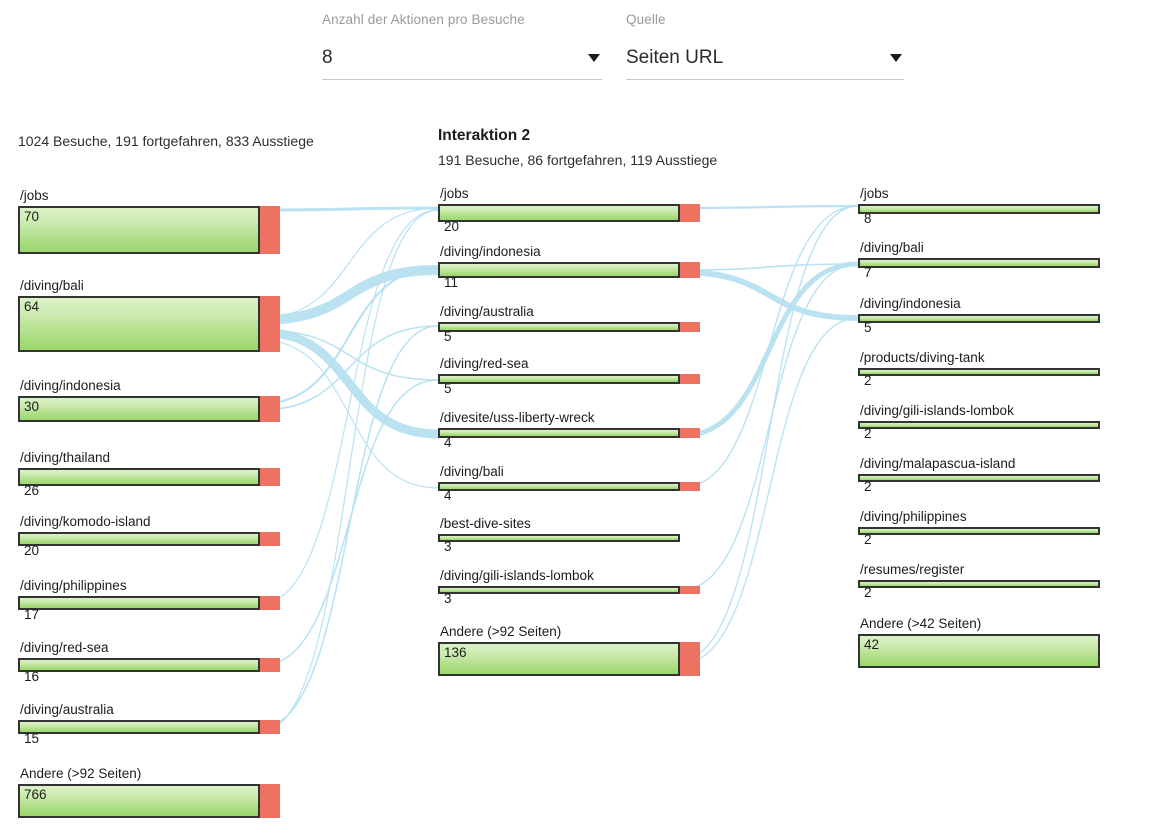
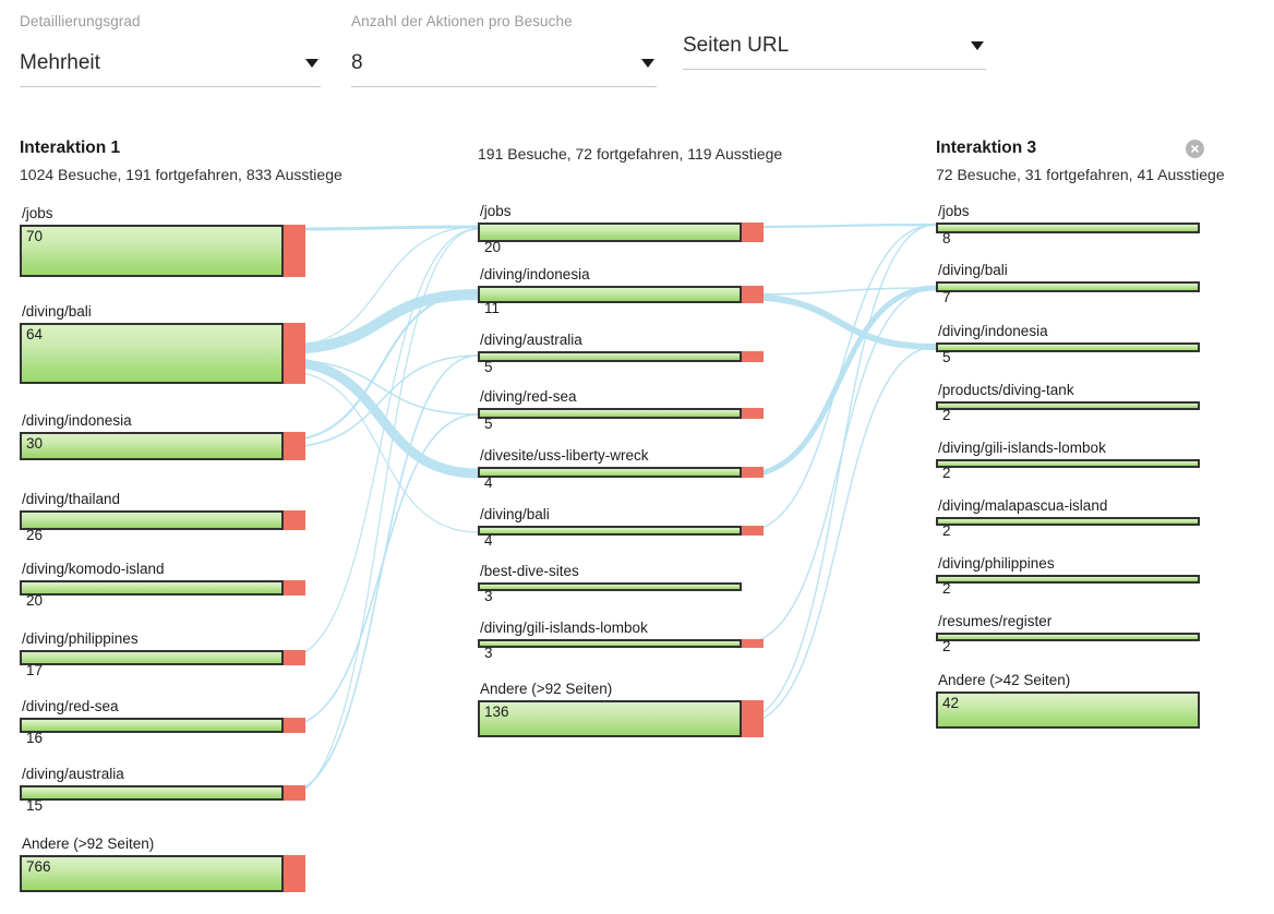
+ Detaillierungsgrad
+ Mehrheit
  Anzahl der Aktionen pro Besuche
  8
- Quelle
  Seiten URL
+ Interaktion 1
  1024 Besuche, 191 fortgefahren, 833 Ausstiege
- Interaktion 2
- 191 Besuche, 86 fortgefahren, 119 Ausstiege
+ 191 Besuche, 72 fortgefahren, 119 Ausstiege
+ Interaktion 3
+ 72 Besuche, 31 fortgefahren, 41 Ausstiege
  /jobs
  70
  /diving/bali
  64
  /diving/indonesia
  30
  /diving/thailand
  26
  /diving/komodo-island
  20
  /diving/philippines
  17
  /diving/red-sea
  16
  /diving/australia
  15
  Andere (>92 Seiten)
  766
  /jobs
  20
  /diving/indonesia
  11
  /diving/australia
  5
  /diving/red-sea
  5
  /divesite/uss-liberty-wreck
  4
  /diving/bali
  4
  /best-dive-sites
  3
  /diving/gili-islands-lombok
  3
  Andere (>92 Seiten)
  136
  /jobs
  8
  /diving/bali
  7
  /diving/indonesia
  5
  /products/diving-tank
  2
  /diving/gili-islands-lombok
  2
  /diving/malapascua-island
  2
  /diving/philippines
  2
  /resumes/register
  2
  Andere (>42 Seiten)
  42
